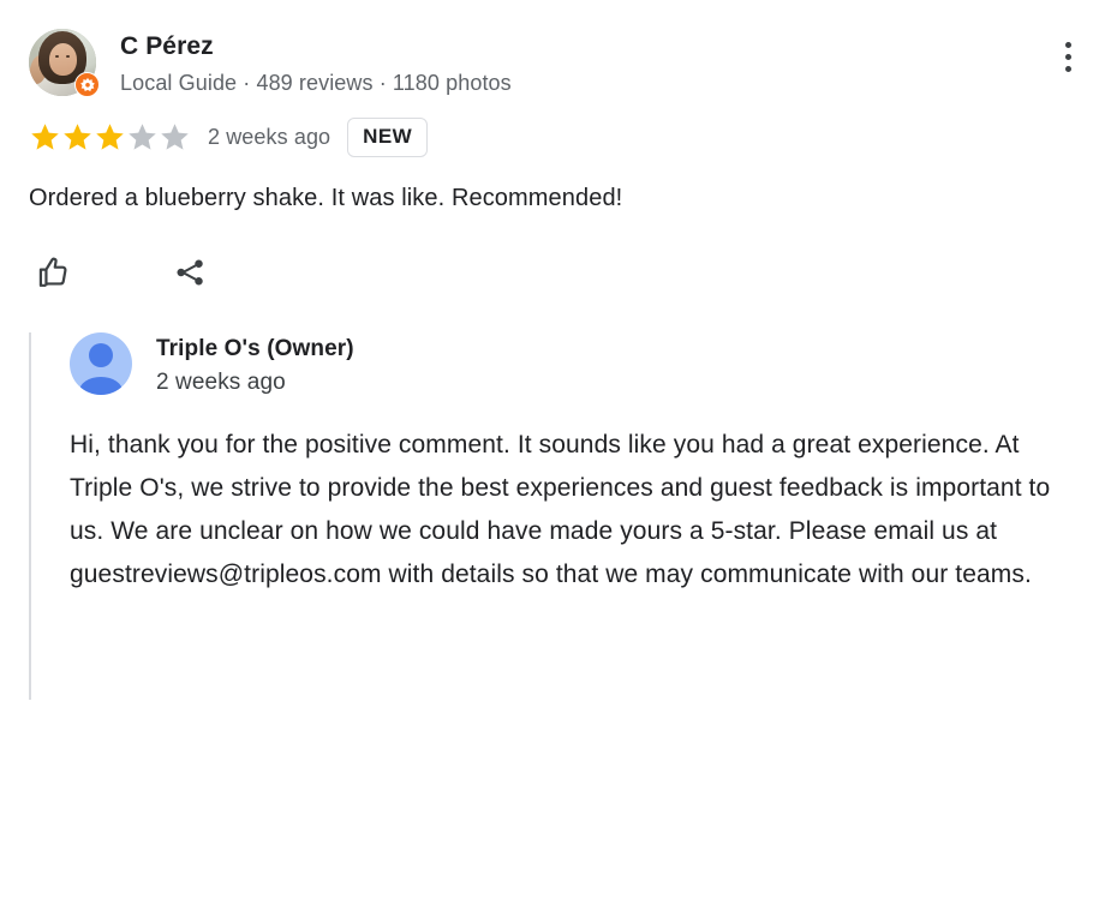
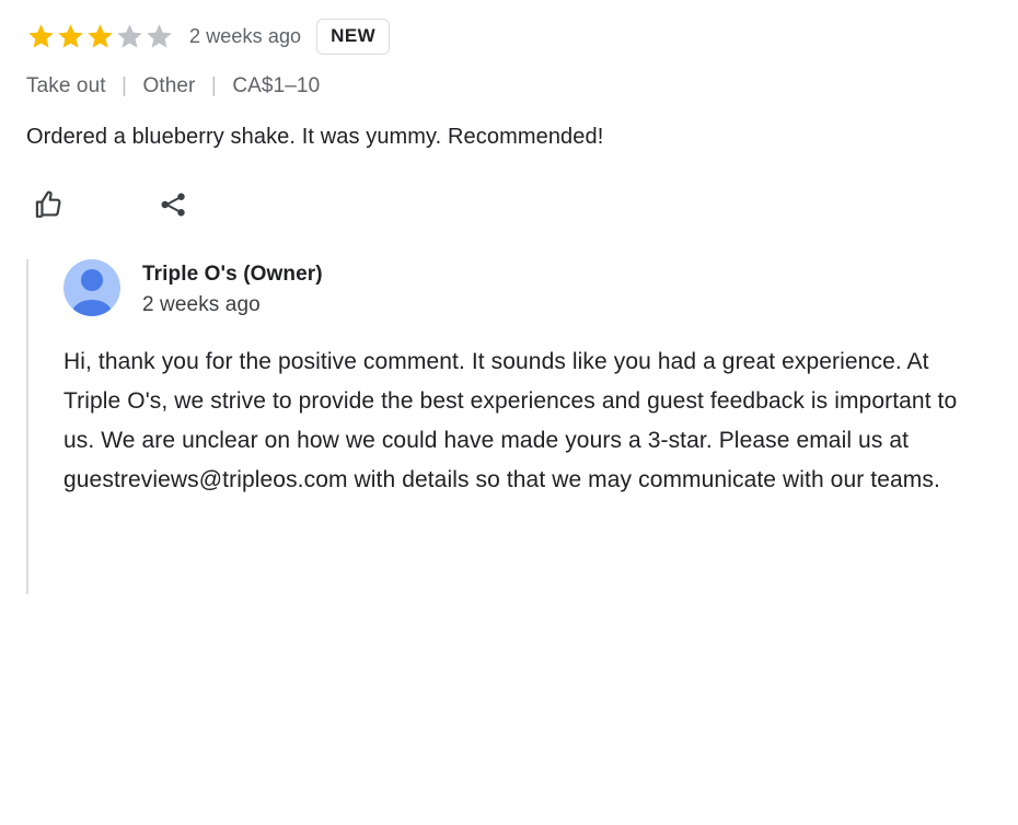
- C Pérez
- Local Guide · 489 reviews · 1180 photos
  2 weeks ago
  NEW
+ Take out | Other | CA$1–10
- Ordered a blueberry shake. It was like. Recommended!
+ Ordered a blueberry shake. It was yummy. Recommended!
  Triple O's (Owner)
  2 weeks ago
- Hi, thank you for the positive comment. It sounds like you had a great experience. At Triple O's, we strive to provide the best experiences and guest feedback is important to us. We are unclear on how we could have made yours a 5-star. Please email us at guestreviews@tripleos.com with details so that we may communicate with our teams.
+ Hi, thank you for the positive comment. It sounds like you had a great experience. At Triple O's, we strive to provide the best experiences and guest feedback is important to us. We are unclear on how we could have made yours a 3-star. Please email us at guestreviews@tripleos.com with details so that we may communicate with our teams.
